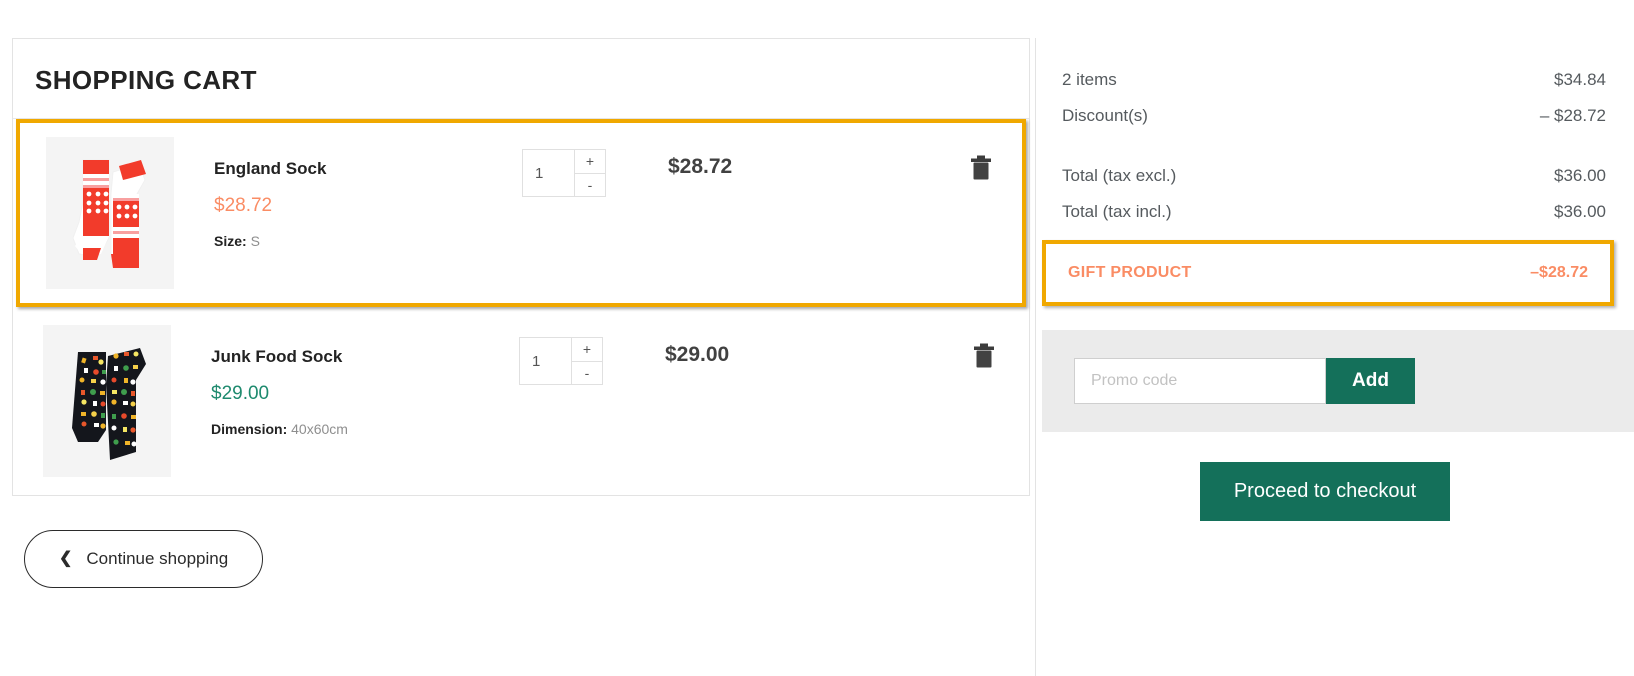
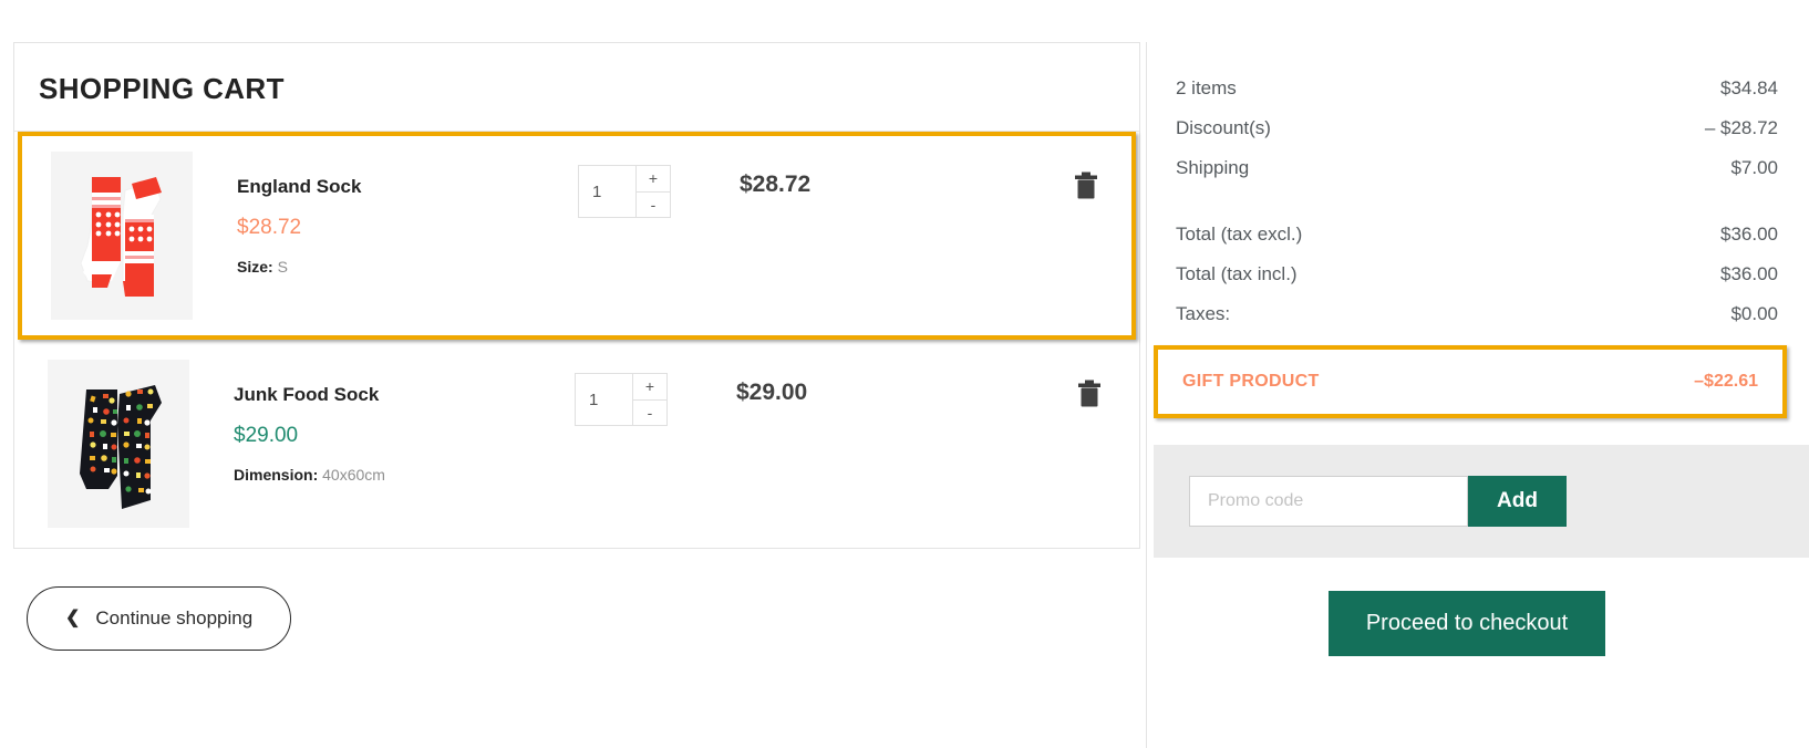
  SHOPPING CART
  England Sock
  $28.72
  Size: S
  1
  +
  -
  $28.72
  Junk Food Sock
  $29.00
  Dimension: 40x60cm
  1
  +
  -
  $29.00
  ❮
  Continue shopping
  2 items
  $34.84
  Discount(s)
  – $28.72
+ Shipping
+ $7.00
  Total (tax excl.)
  $36.00
  Total (tax incl.)
  $36.00
+ Taxes:
+ $0.00
  GIFT PRODUCT
- –$28.72
+ –$22.61
  Promo code
  Add
  Proceed to checkout
